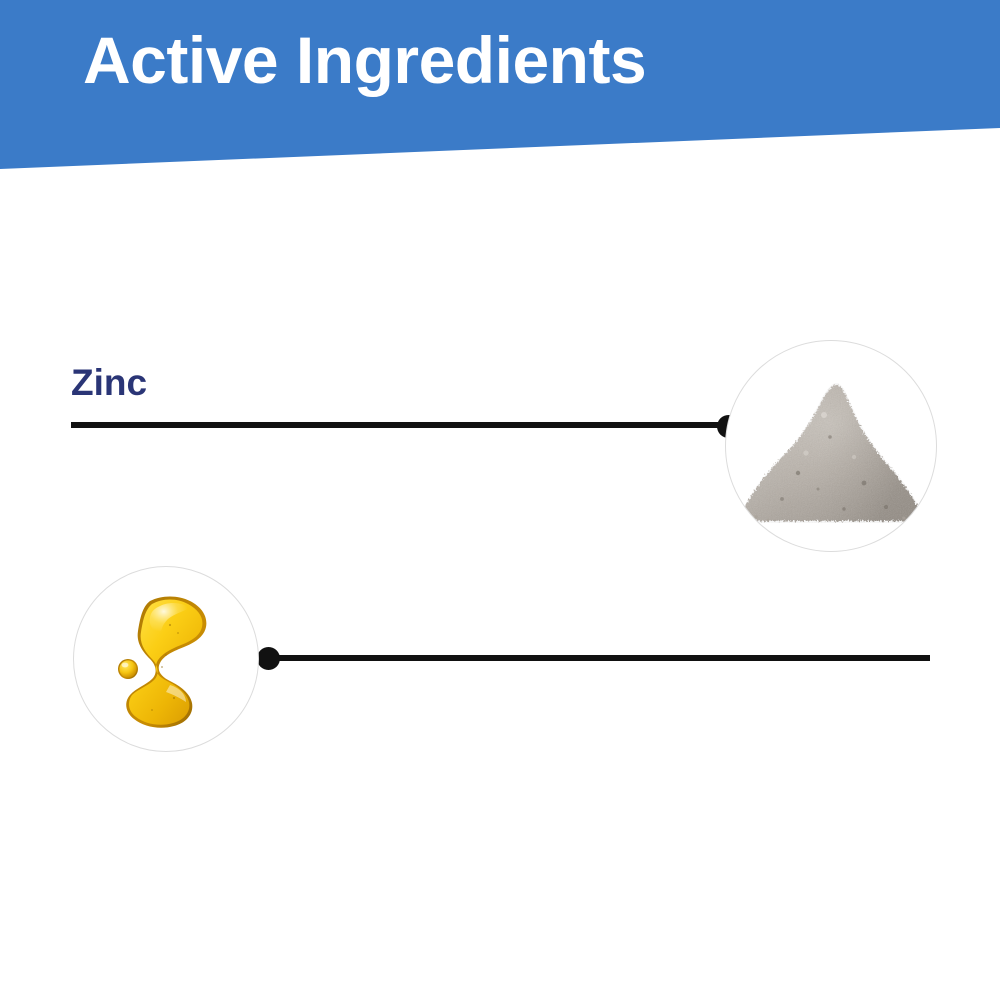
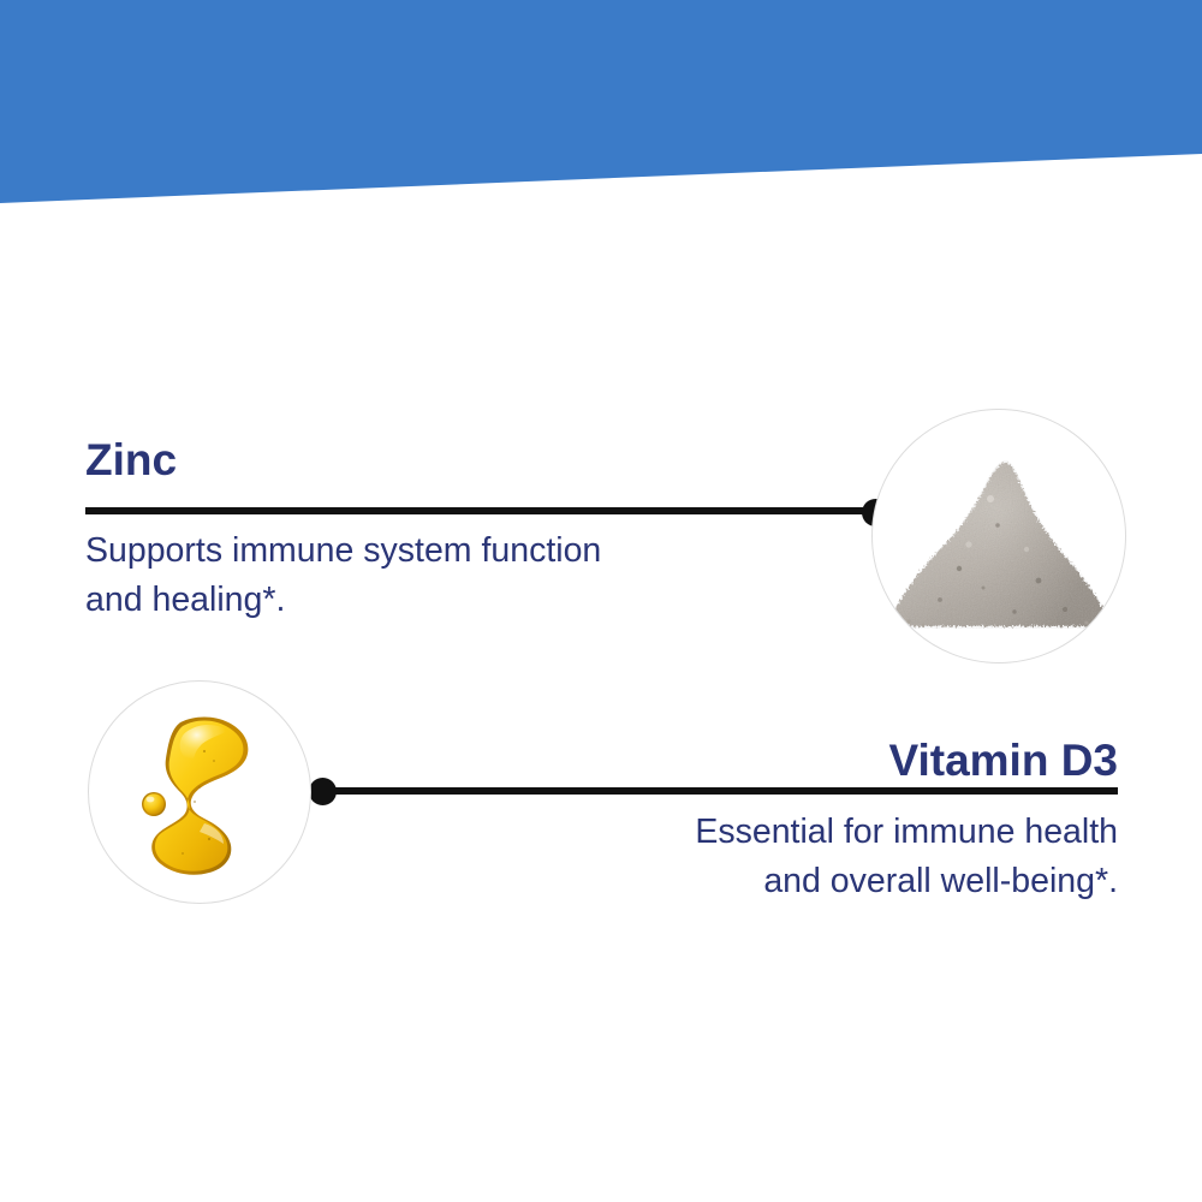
- Active Ingredients
  Zinc
+ Supports immune system function
+ and healing*.
+ Vitamin D3
+ Essential for immune health
+ and overall well-being*.
